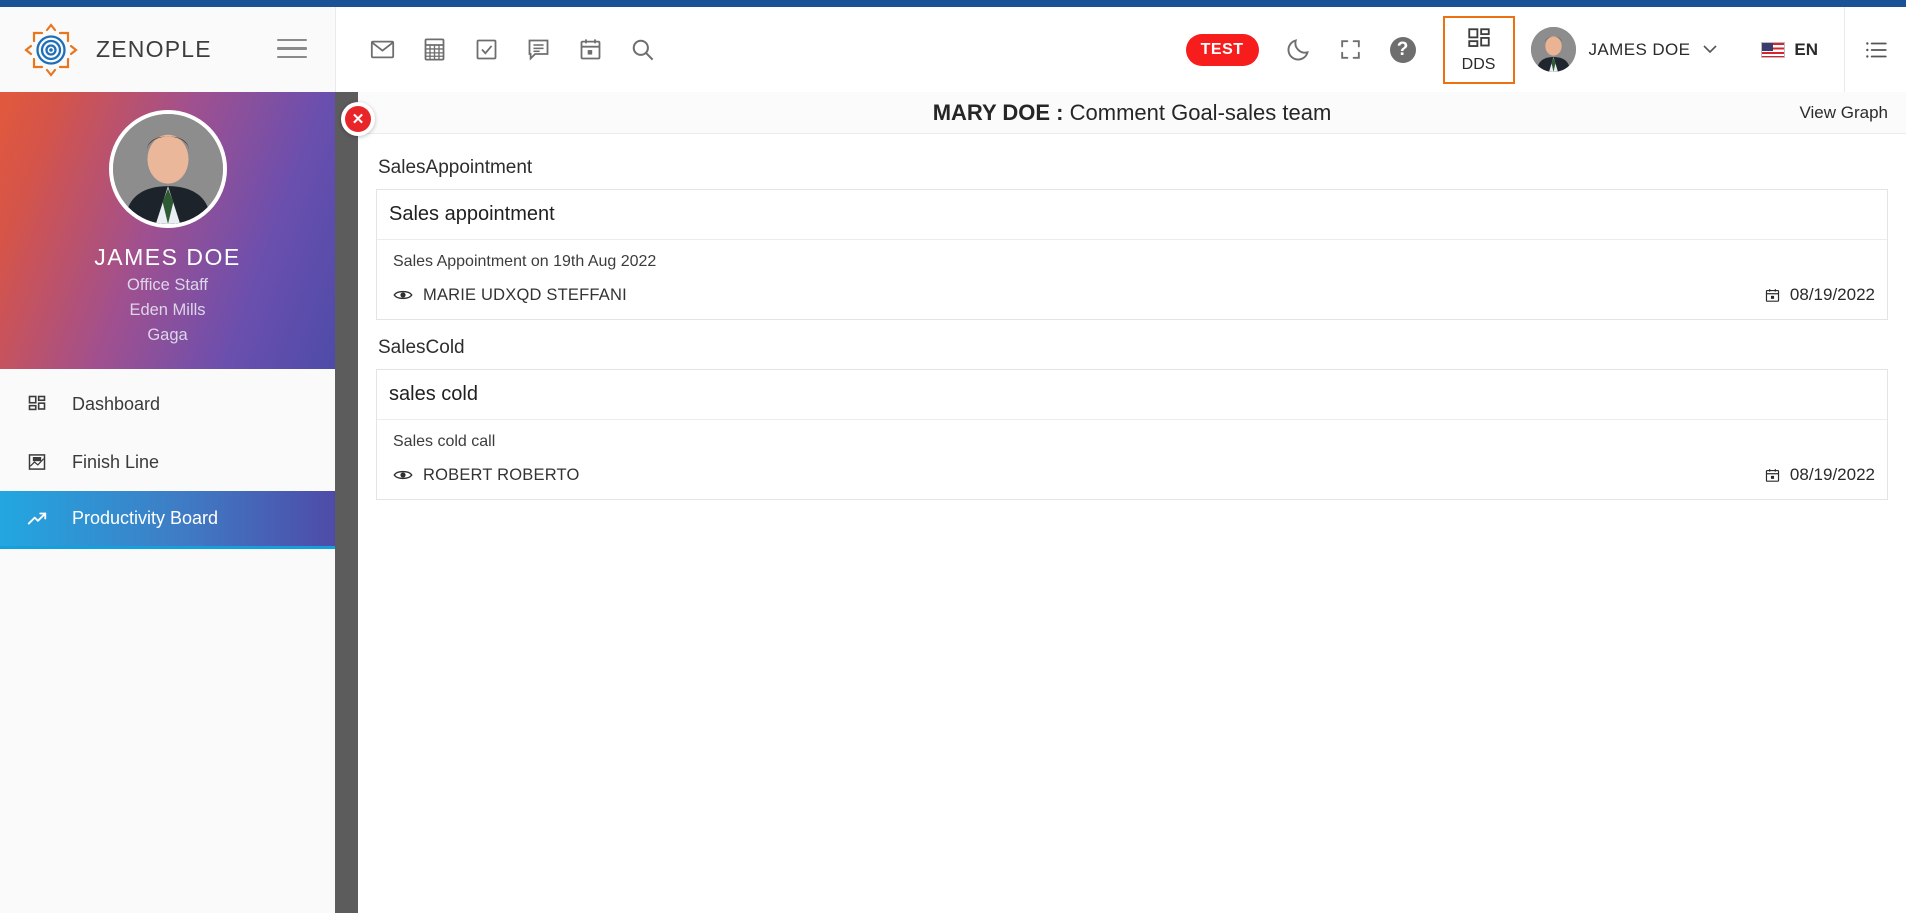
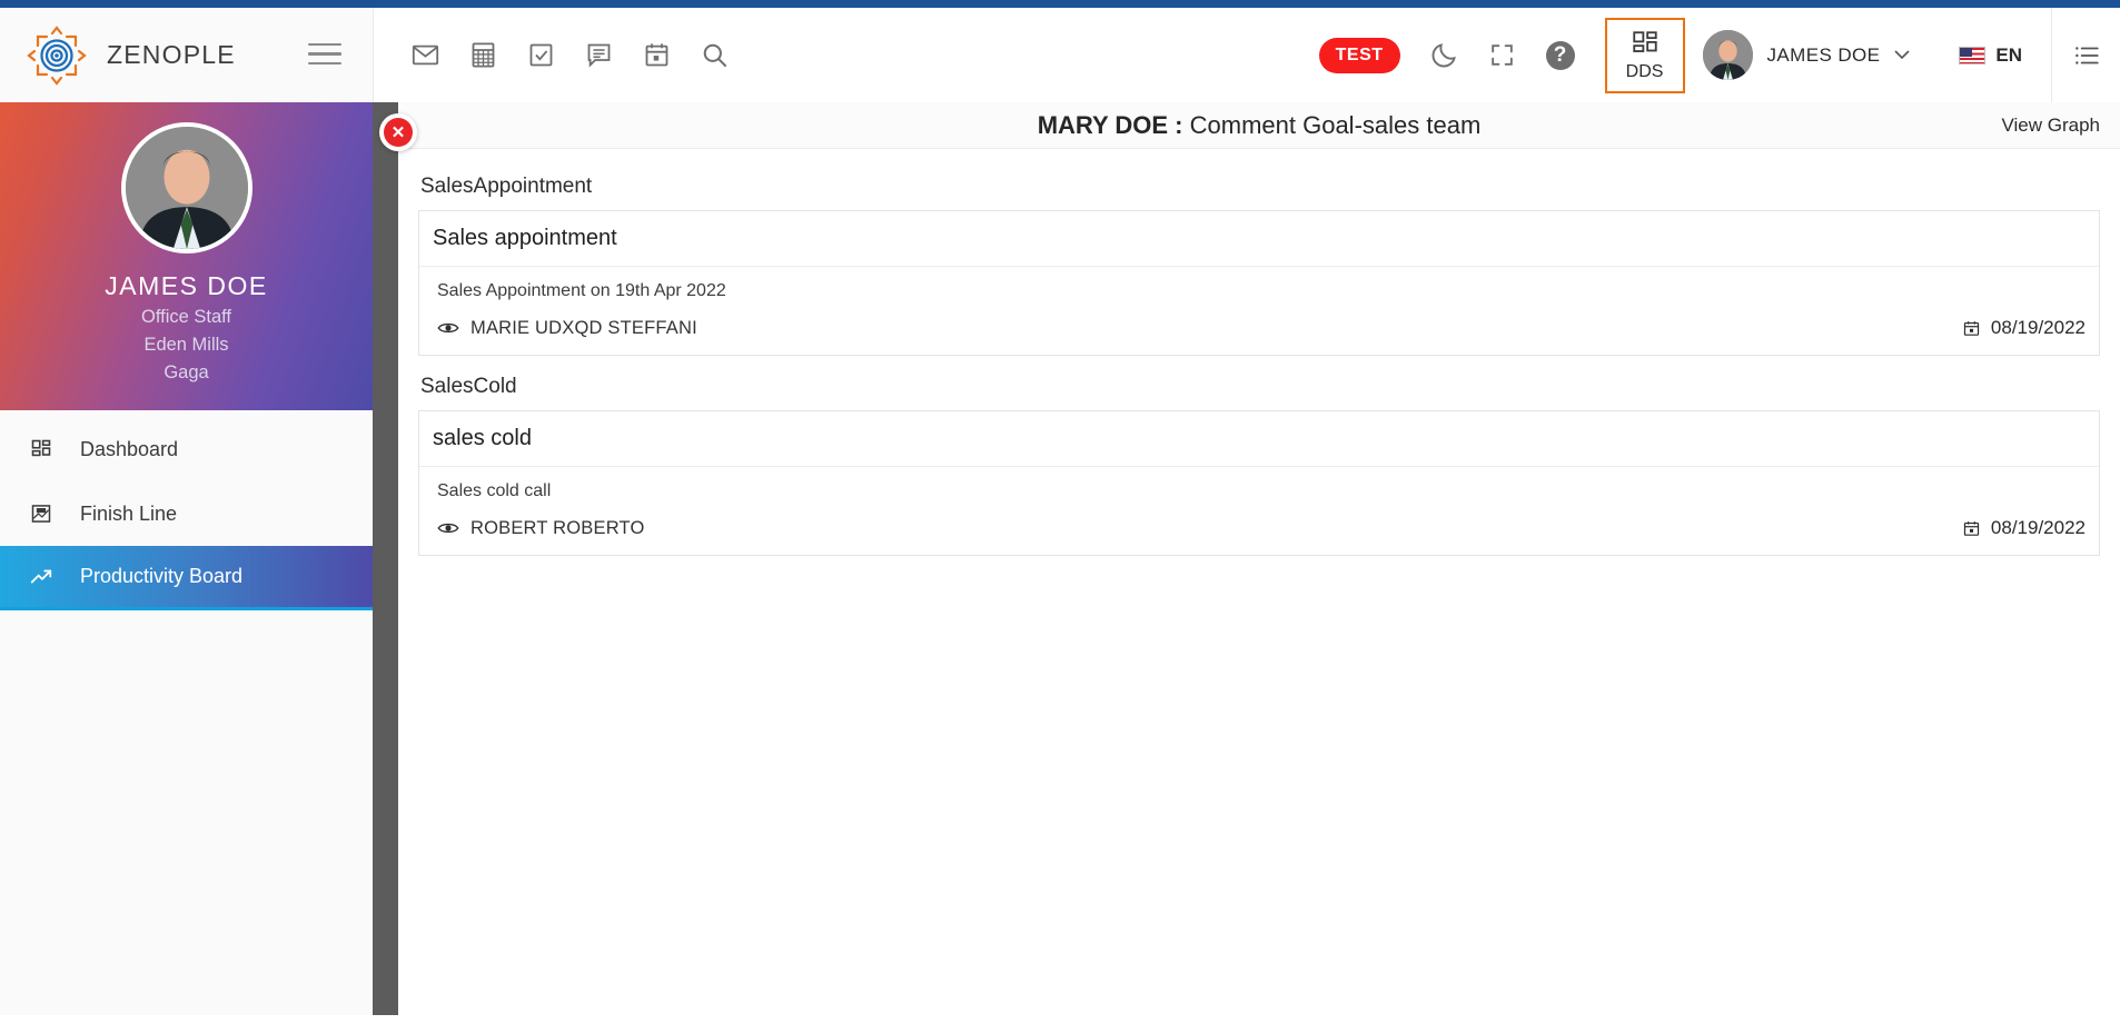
  ZENOPLE
  TEST
  ?
  DDS
  JAMES DOE
  EN
  JAMES DOE
  Office Staff
  Eden Mills
  Gaga
  Dashboard
  Finish Line
  Productivity Board
  ✕
  MARY DOE : Comment Goal-sales team
  View Graph
  SalesAppointment
  Sales appointment
- Sales Appointment on 19th Aug 2022
+ Sales Appointment on 19th Apr 2022
  MARIE UDXQD STEFFANI
  08/19/2022
  SalesCold
  sales cold
  Sales cold call
  ROBERT ROBERTO
  08/19/2022
